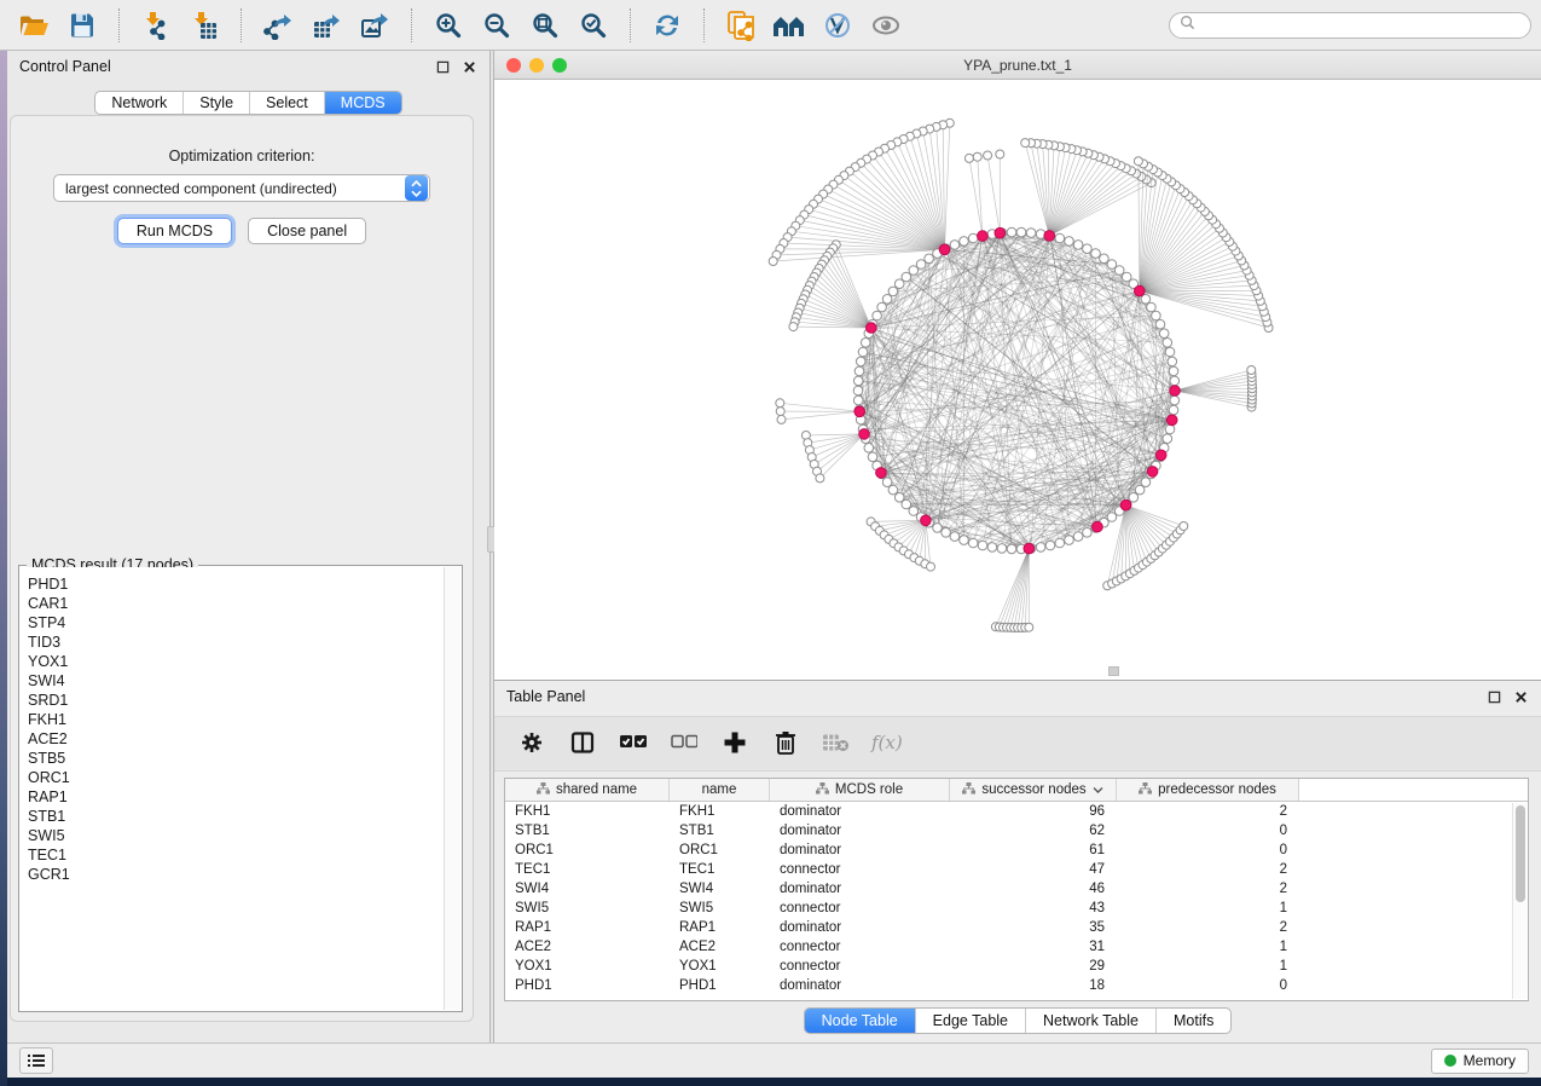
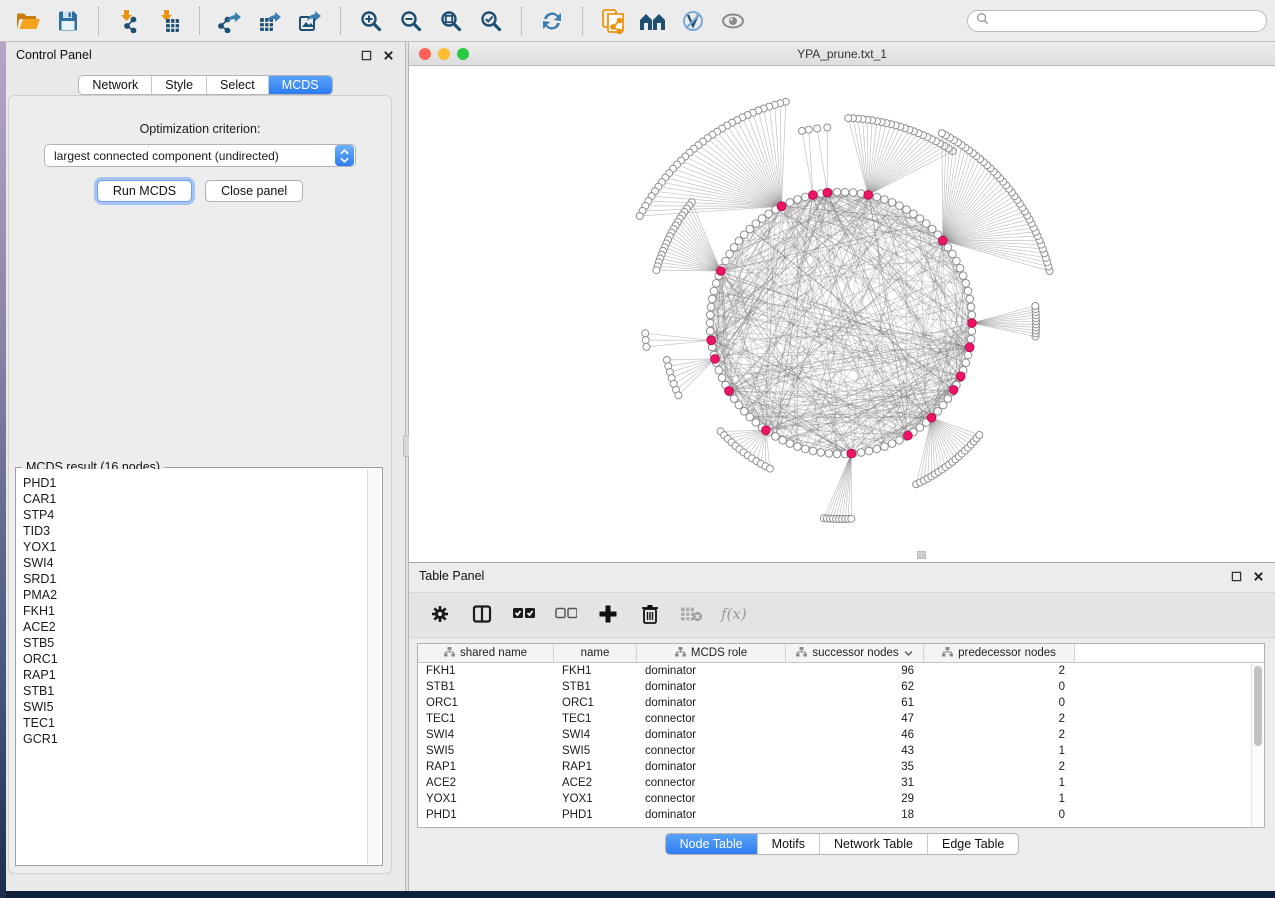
  Control Panel
  Network
  Style
  Select
  MCDS
  Optimization criterion:
  largest connected component (undirected)
  Run MCDS
  Close panel
- MCDS result (17 nodes)
+ MCDS result (16 nodes)
  PHD1
  CAR1
  STP4
  TID3
  YOX1
  SWI4
  SRD1
+ PMA2
  FKH1
  ACE2
  STB5
  ORC1
  RAP1
  STB1
  SWI5
  TEC1
  GCR1
  YPA_prune.txt_1
  Table Panel
  f(x)
  shared name
  name
  MCDS role
  successor nodes
  predecessor nodes
  FKH1
  FKH1
  dominator
  96
  2
  STB1
  STB1
  dominator
  62
  0
  ORC1
  ORC1
  dominator
  61
  0
  TEC1
  TEC1
  connector
  47
  2
  SWI4
  SWI4
  dominator
  46
  2
  SWI5
  SWI5
  connector
  43
  1
  RAP1
  RAP1
  dominator
  35
  2
  ACE2
  ACE2
  connector
  31
  1
  YOX1
  YOX1
  connector
  29
  1
  PHD1
  PHD1
  dominator
  18
  0
  Node Table
- Edge Table
+ Motifs
  Network Table
- Motifs
+ Edge Table
- Memory
